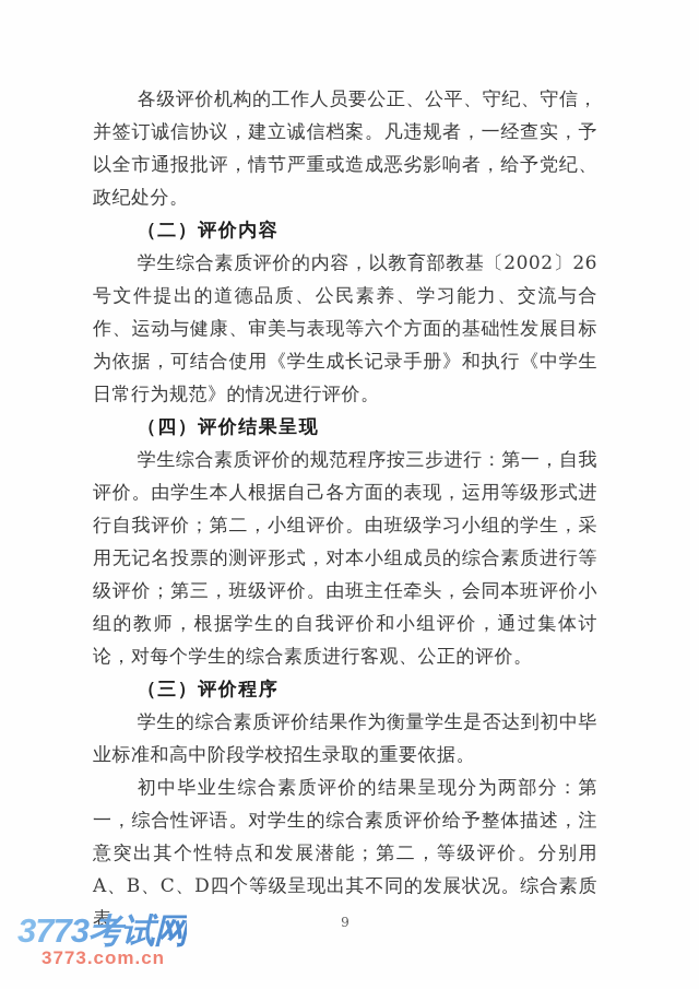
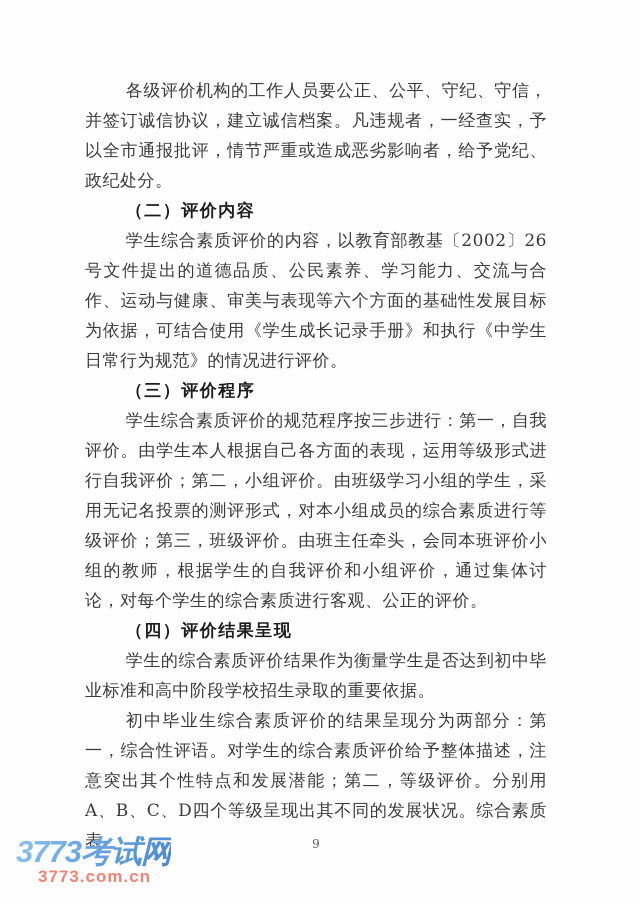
  各级评价机构的工作人员要公正、公平、守纪、守信，并签订诚信协议，建立诚信档案。凡违规者，一经查实，予以全市通报批评，情节严重或造成恶劣影响者，给予党纪、政纪处分。
  （二）评价内容
  学生综合素质评价的内容，以教育部教基〔2002〕26号文件提出的道德品质、公民素养、学习能力、交流与合作、运动与健康、审美与表现等六个方面的基础性发展目标为依据，可结合使用《学生成长记录手册》和执行《中学生日常行为规范》的情况进行评价。
- （四）评价结果呈现
+ （三）评价程序
  学生综合素质评价的规范程序按三步进行：第一，自我评价。由学生本人根据自己各方面的表现，运用等级形式进行自我评价；第二，小组评价。由班级学习小组的学生，采用无记名投票的测评形式，对本小组成员的综合素质进行等级评价；第三，班级评价。由班主任牵头，会同本班评价小组的教师，根据学生的自我评价和小组评价，通过集体讨论，对每个学生的综合素质进行客观、公正的评价。
- （三）评价程序
+ （四）评价结果呈现
  学生的综合素质评价结果作为衡量学生是否达到初中毕业标准和高中阶段学校招生录取的重要依据。
  初中毕业生综合素质评价的结果呈现分为两部分：第一，综合性评语。对学生的综合素质评价给予整体描述，注意突出其个性特点和发展潜能；第二，等级评价。分别用A、B、C、D四个等级呈现出其不同的发展状况。综合素质
  9
  3773考试网
  3773.com.cn
